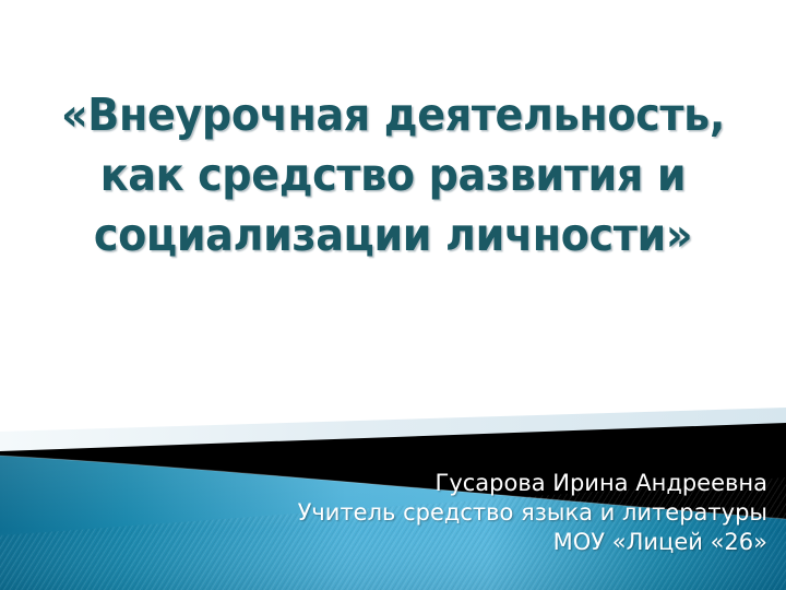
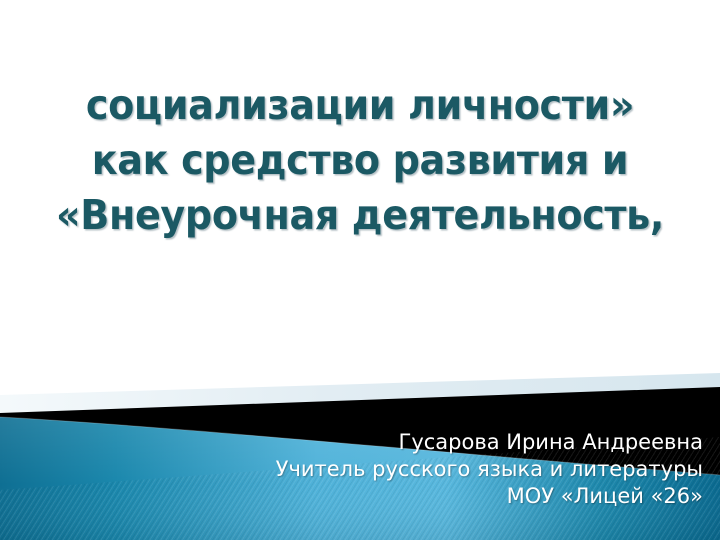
- «Внеурочная деятельность,
+ социализации личности»
  как средство развития и
- социализации личности»
+ «Внеурочная деятельность,
  Гусарова Ирина Андреевна
- Учитель средство языка и литературы
+ Учитель русского языка и литературы
  МОУ «Лицей «26»
